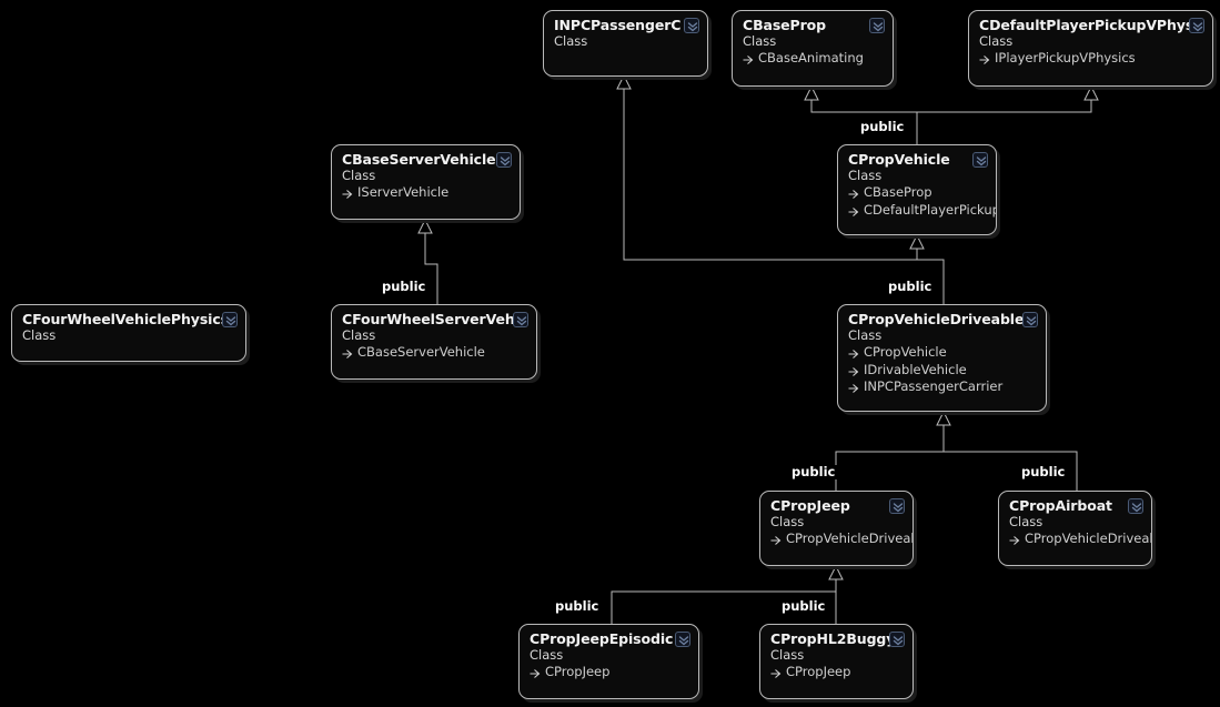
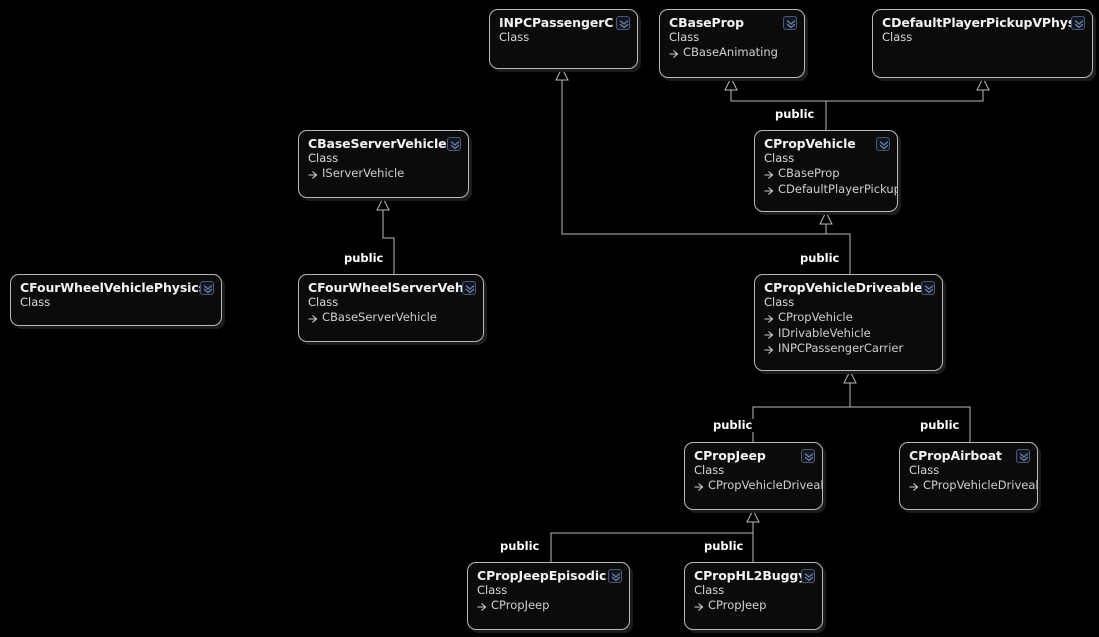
  public
  public
  public
  public
  public
  public
  public
  INPCPassengerC
  Class
  CBaseProp
  Class
  CBaseAnimating
  CDefaultPlayerPickupVPhy
  Class
- IPlayerPickupVPhysics
  CBaseServerVehicle
  Class
  IServerVehicle
  CPropVehicle
  Class
  CBaseProp
  CDefaultPlayerPicku
  CFourWheelVehiclePhysic
  Class
  CFourWheelServerVeh
  Class
  CBaseServerVehicle
  CPropVehicleDriveable
  Class
  CPropVehicle
  IDrivableVehicle
  INPCPassengerCarrier
  CPropJeep
  Class
  CPropVehicleDrivea
  CPropAirboat
  Class
  CPropVehicleDrivea
  CPropJeepEpisodic
  Class
  CPropJeep
  CPropHL2Bugg
  Class
  CPropJeep
